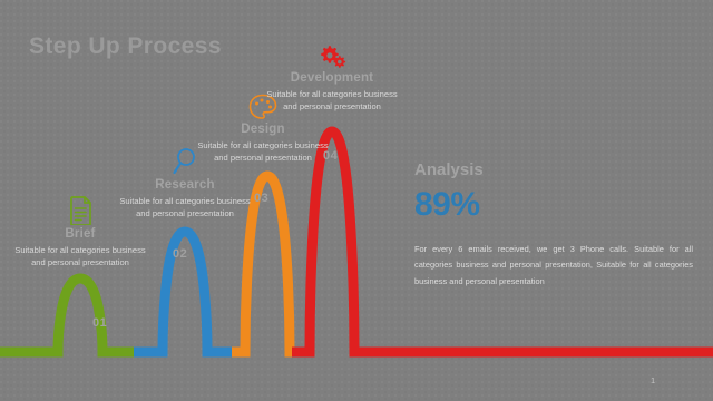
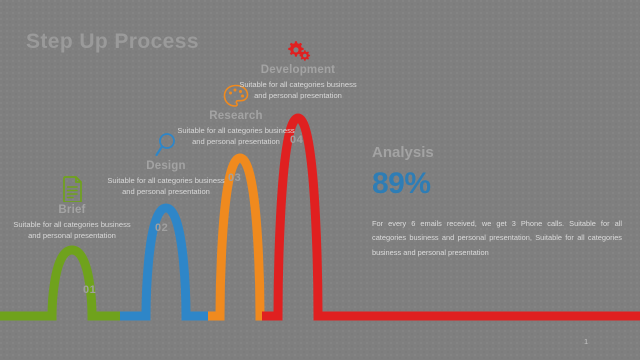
  Step Up Process
  01
  02
  03
  04
  Brief
  Suitable for all categories business and personal presentation
- Research
+ Design
  Suitable for all categories business and personal presentation
- Design
+ Research
  Suitable for all categories business and personal presentation
  Development
  Suitable for all categories business and personal presentation
  Analysis
  89%
  For every 6 emails received, we get 3 Phone calls. Suitable for all categories business and personal presentation, Suitable for all categories business and personal presentation
  1
